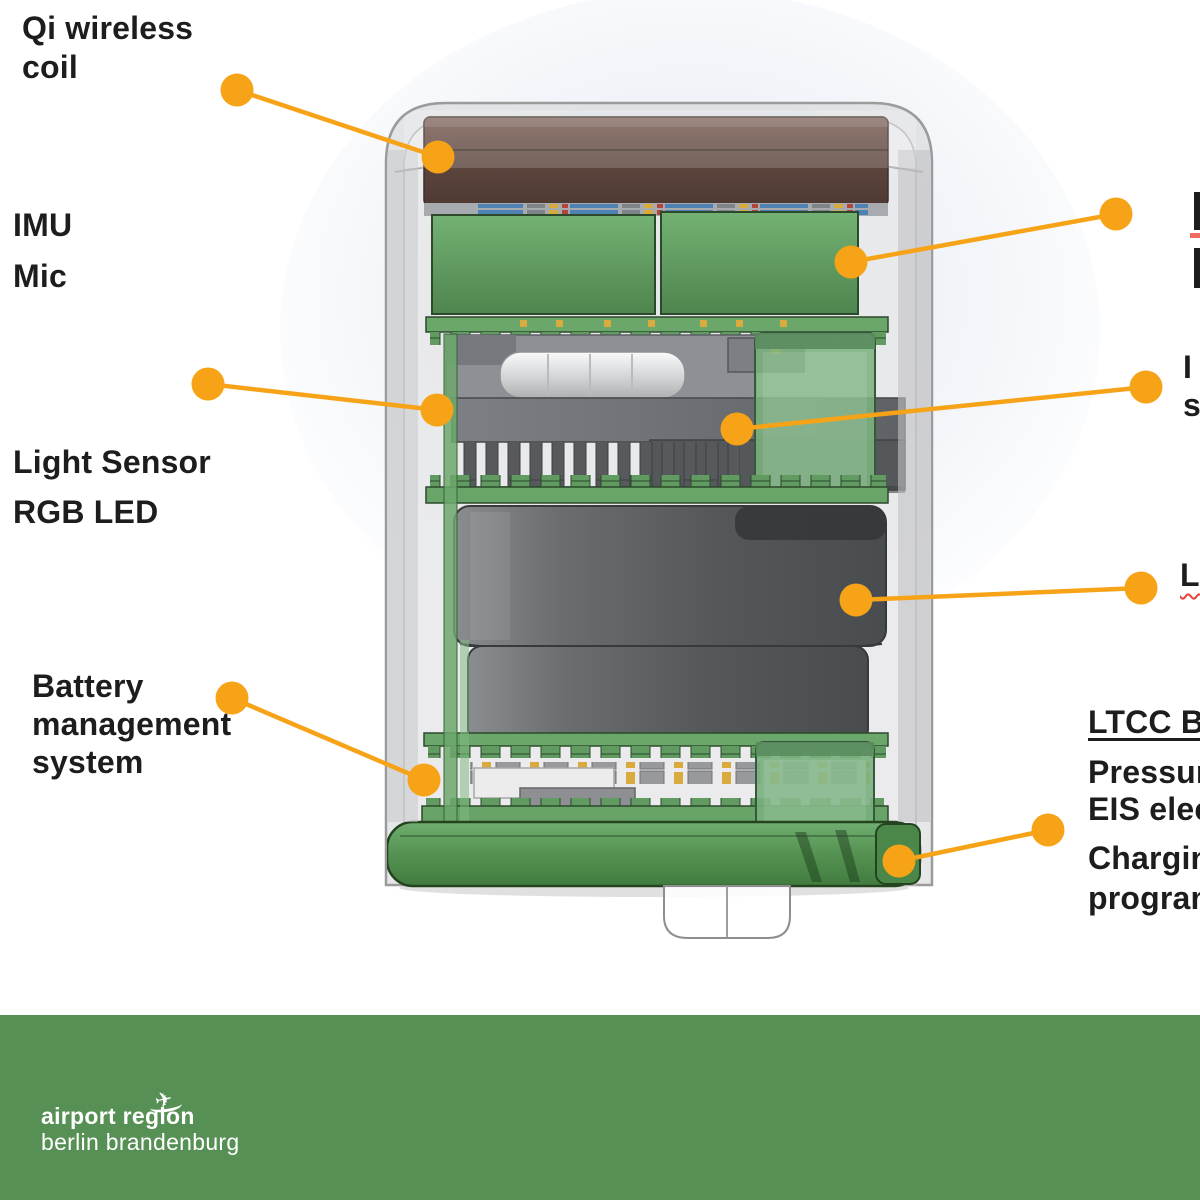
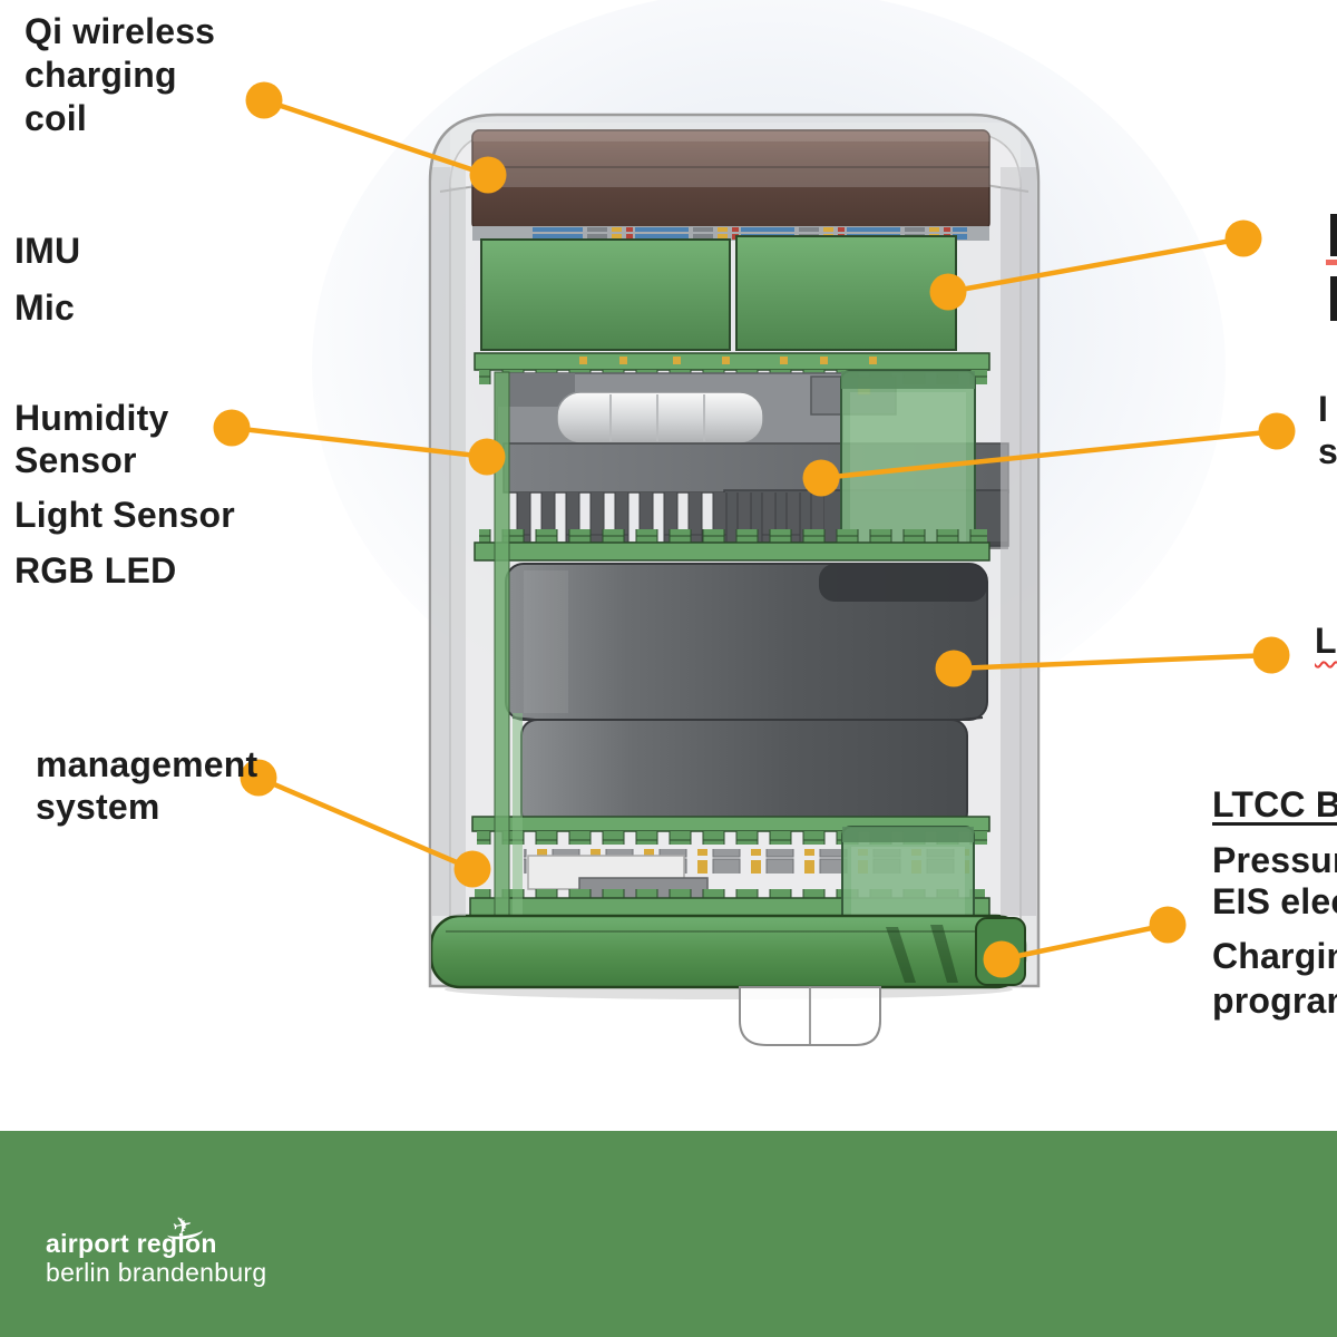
  Qi wireless
+ charging
  coil
  IMU
  Mic
+ Humidity
+ Sensor
  Light Sensor
  RGB LED
- Battery
  management
  system
  I
  s
  LTCC B
  Pressu
  EIS ele
  Chargi
  progra
  airport region
  berlin brandenburg
